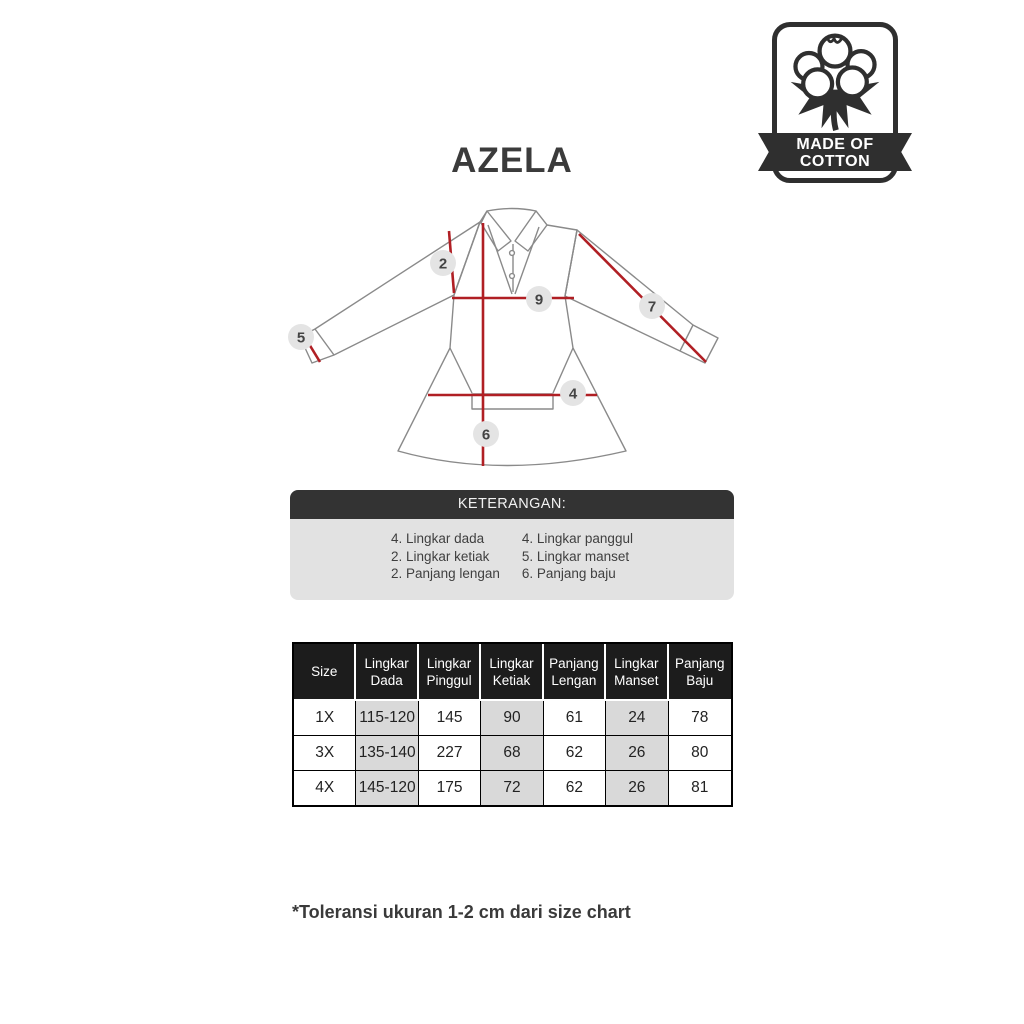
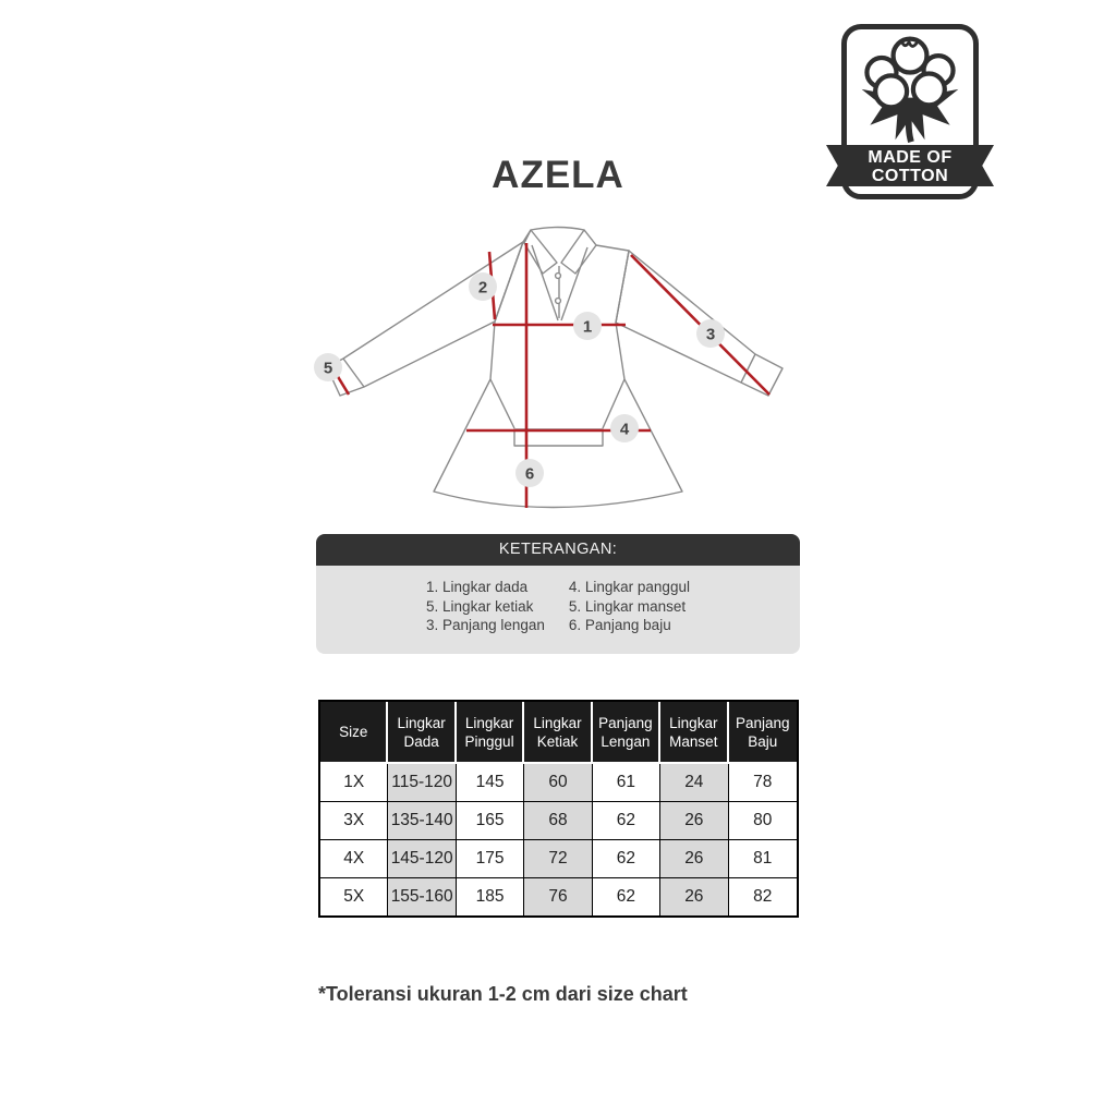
  MADE OF
  COTTON
  AZELA
- 9
+ 1
  2
- 7
+ 3
  4
  5
  6
  KETERANGAN:
- 4. Lingkar dada
+ 1. Lingkar dada
- 2. Lingkar ketiak
+ 5. Lingkar ketiak
- 2. Panjang lengan
+ 3. Panjang lengan
  4. Lingkar panggul
  5. Lingkar manset
  6. Panjang baju
  Size	Lingkar Dada	Lingkar Pinggul	Lingkar Ketiak	Panjang Lengan	Lingkar Manset	Panjang Baju
- 1X	115-120	145	90	61	24	78
+ 1X	115-120	145	60	61	24	78
- 3X	135-140	227	68	62	26	80
+ 3X	135-140	165	68	62	26	80
  4X	145-120	175	72	62	26	81
+ 5X	155-160	185	76	62	26	82
  *Toleransi ukuran 1-2 cm dari size chart
